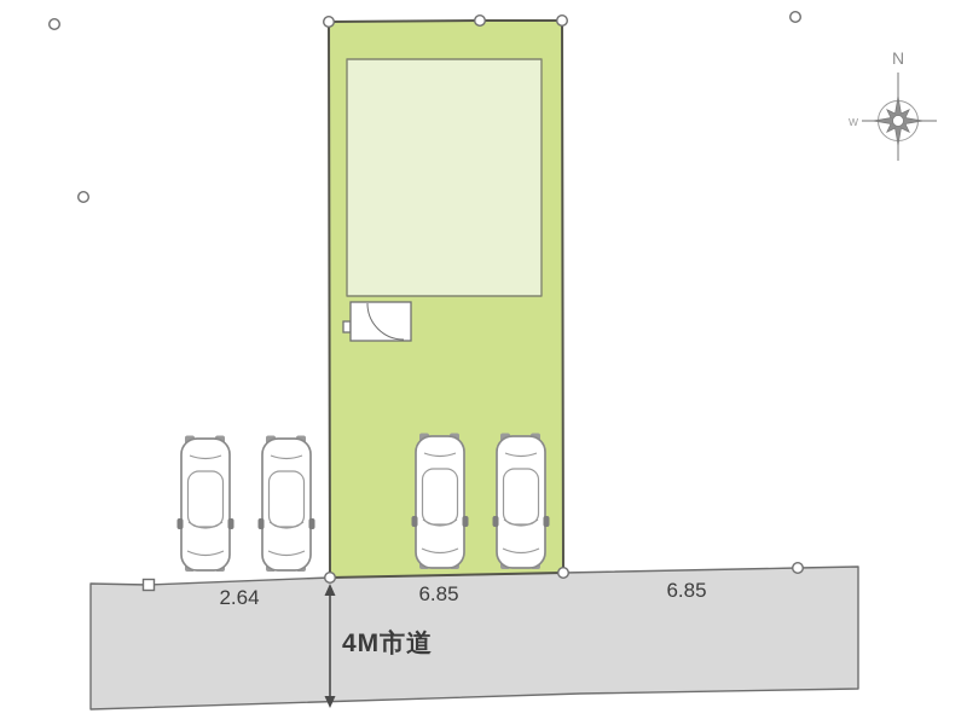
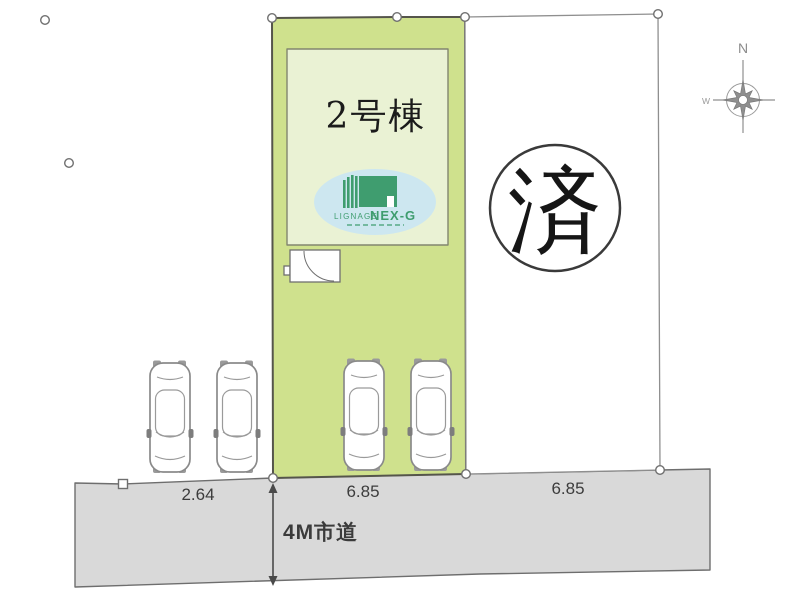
+ 2号棟
+ LIGNAGE
+ NEX-G
+ 済
  2.64
  6.85
  6.85
  4M市道
  N
  W
